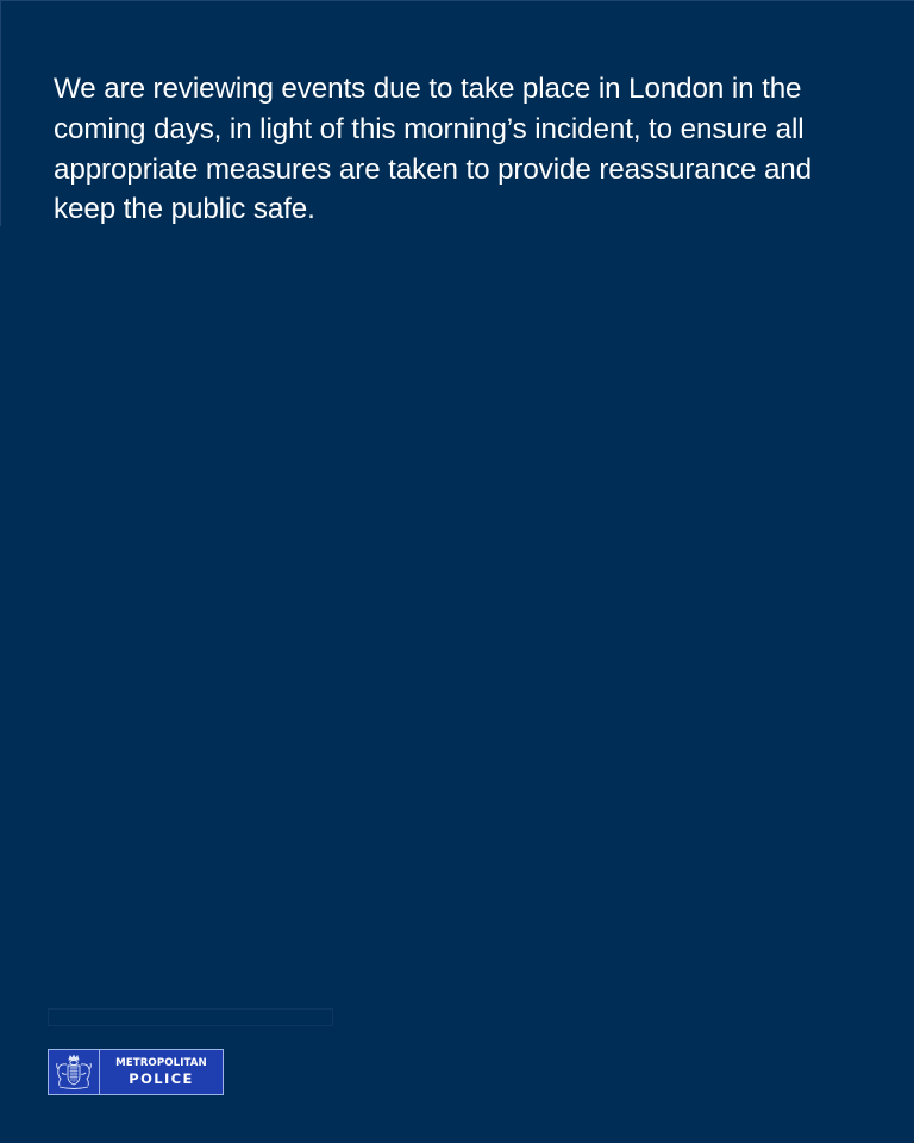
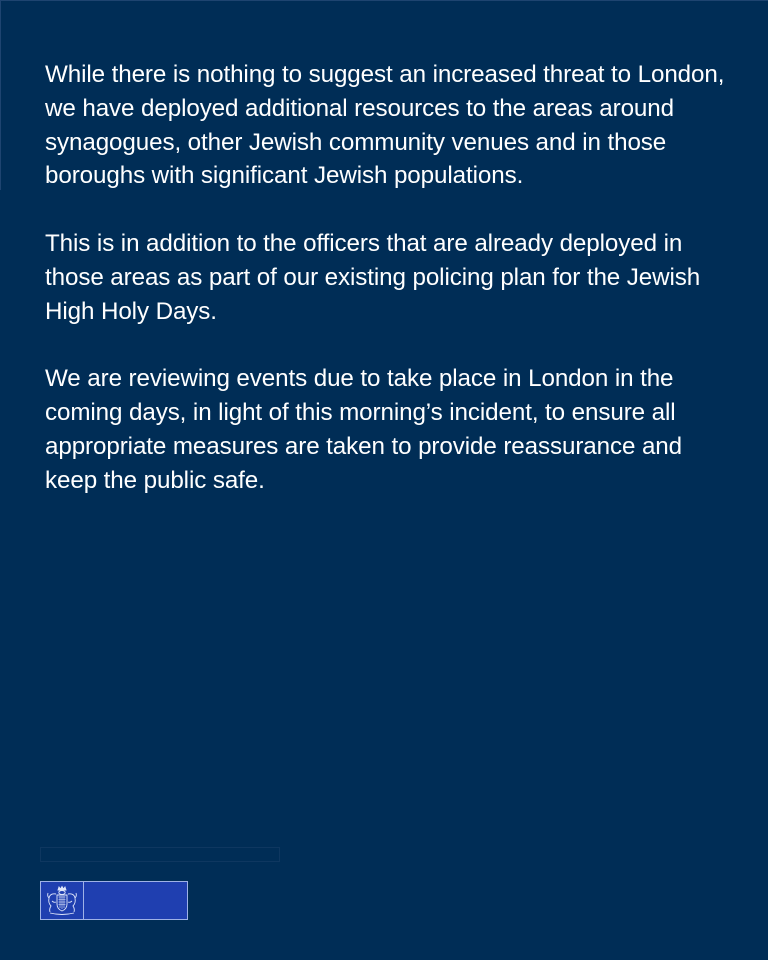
+ While there is nothing to suggest an increased threat to London, we have deployed additional resources to the areas around synagogues, other Jewish community venues and in those boroughs with significant Jewish populations.
+ This is in addition to the officers that are already deployed in those areas as part of our existing policing plan for the Jewish High Holy Days.
  We are reviewing events due to take place in London in the coming days, in light of this morning’s incident, to ensure all appropriate measures are taken to provide reassurance and keep the public safe.
- METROPOLITAN
- POLICE
